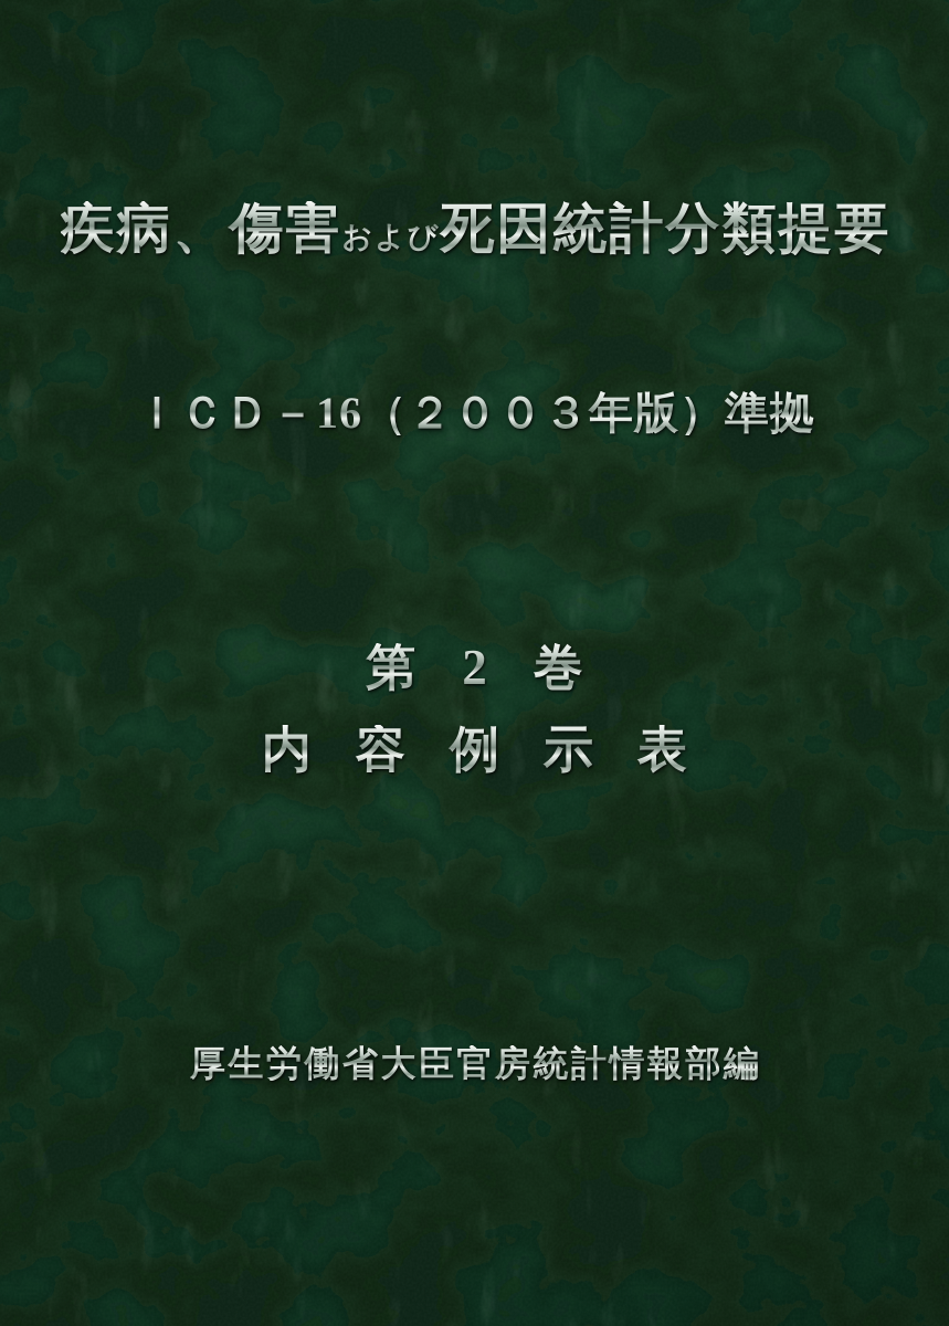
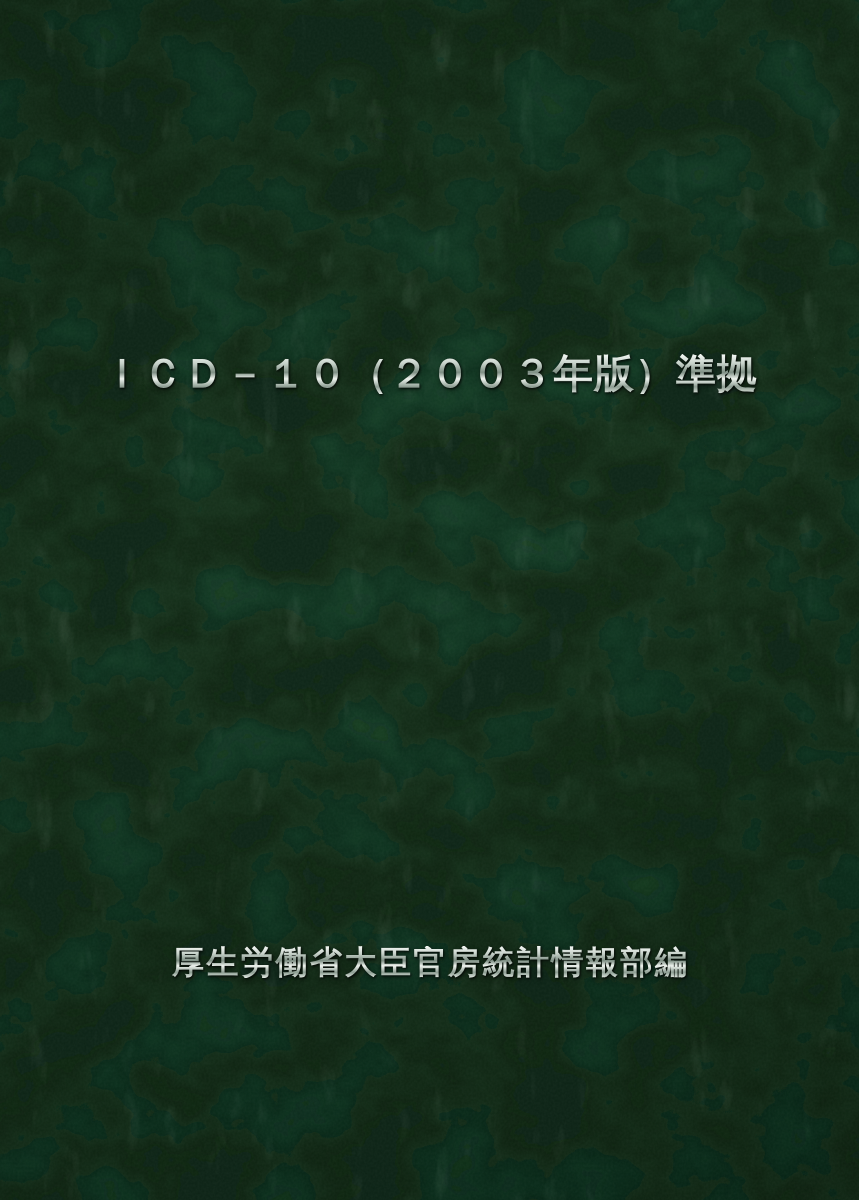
- 疾病、傷害および死因統計分類提要
- ＩＣＤ－16（２００３年版）準拠
+ ＩＣＤ－１０（２００３年版）準拠
- 第2巻
- 内容例示表
  厚生労働省大臣官房統計情報部編
